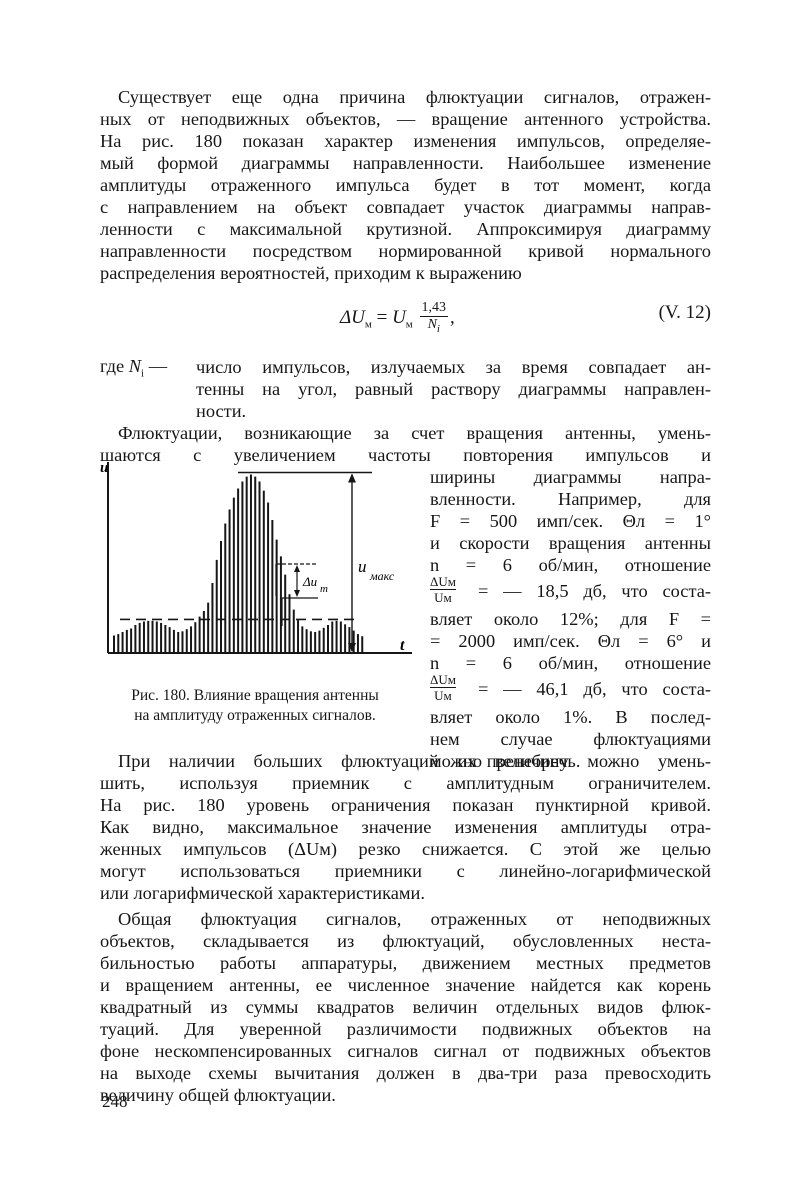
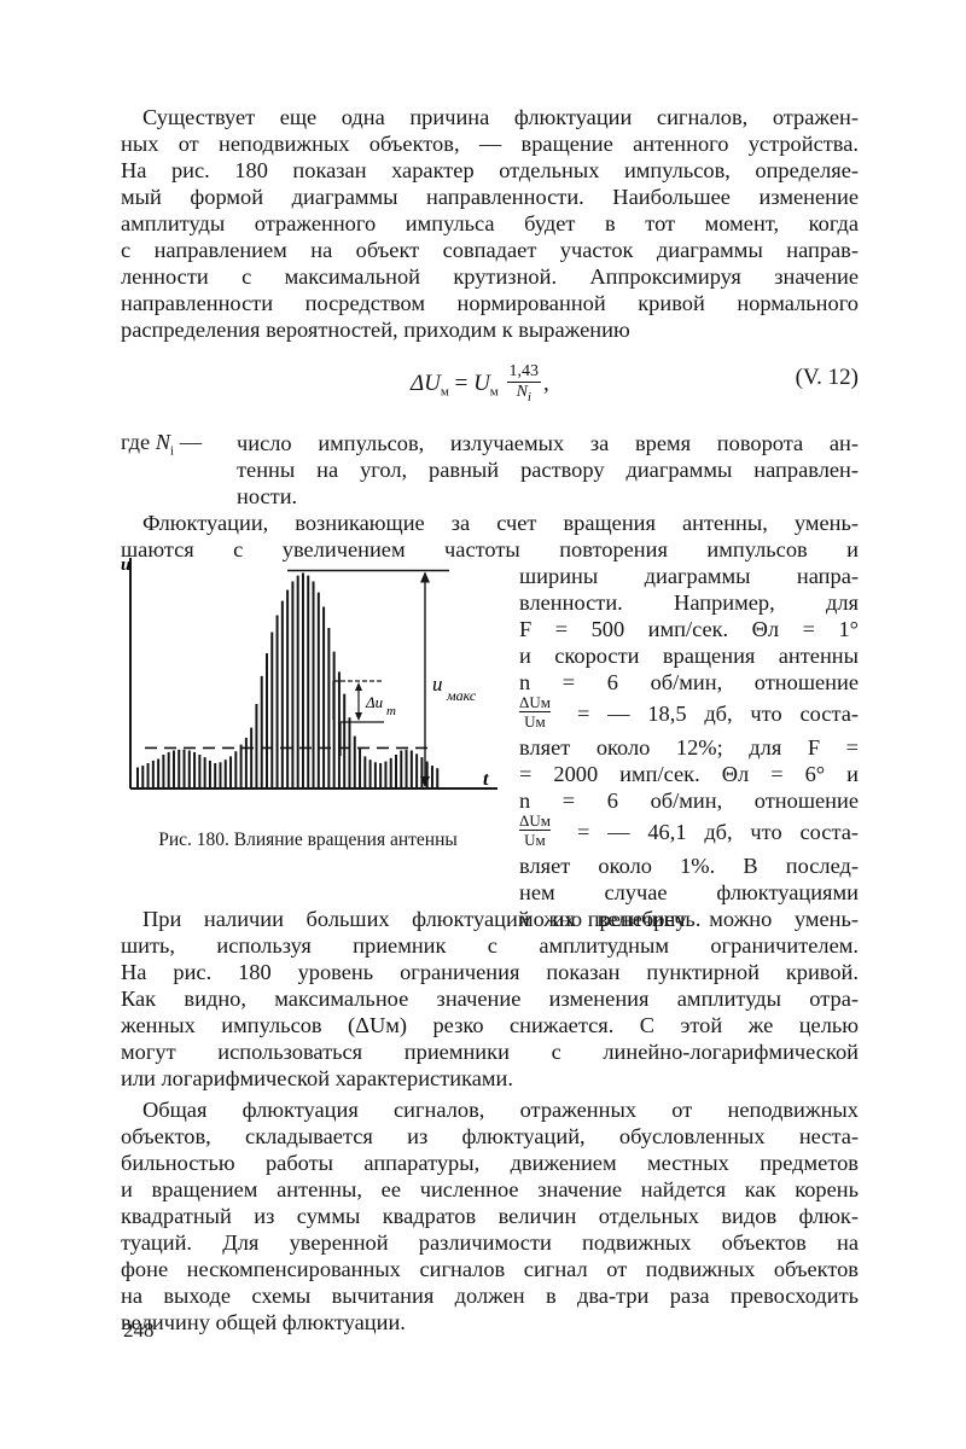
  Существует еще одна причина флюктуации сигналов, отражен-
  ных от неподвижных объектов, — вращение антенного устройства.
- На рис. 180 показан характер изменения импульсов, определяе-
+ На рис. 180 показан характер отдельных импульсов, определяе-
  мый формой диаграммы направленности. Наибольшее изменение
  амплитуды отраженного импульса будет в тот момент, когда
  с направлением на объект совпадает участок диаграммы направ-
- ленности с максимальной крутизной. Аппроксимируя диаграмму
+ ленности с максимальной крутизной. Аппроксимируя значение
  направленности посредством нормированной кривой нормального
  распределения вероятностей, приходим к выражению
  ΔUм = Uм
  1,43
  Ni
  ,
  (V. 12)
  где Ni —
- число импульсов, излучаемых за время совпадает ан-
+ число импульсов, излучаемых за время поворота ан-
  тенны на угол, равный раствору диаграммы направлен-
  ности.
  Флюктуации, возникающие за счет вращения антенны, умень-
  шаются с увеличением частоты повторения импульсов и
  ширины диаграммы напра-
  вленности. Например, для
  F = 500 имп/сек. Θл = 1°
  и скорости вращения антенны
  n = 6 об/мин, отношение
  = — 18,5 дб, что соста-
  ΔUм
  Uм
  вляет около 12%; для F =
  = 2000 имп/сек. Θл = 6° и
  n = 6 об/мин, отношение
  = — 46,1 дб, что соста-
  ΔUм
  Uм
  вляет около 1%. В послед-
  нем случае флюктуациями
  можно пренебречь.
  u
  t
  u
  макс
  Δu
  m
  Рис. 180. Влияние вращения антенны
- на амплитуду отраженных сигналов.
  При наличии больших флюктуаций их величину можно умень-
  шить, используя приемник с амплитудным ограничителем.
  На рис. 180 уровень ограничения показан пунктирной кривой.
  Как видно, максимальное значение изменения амплитуды отра-
  женных импульсов (ΔUм) резко снижается. С этой же целью
  могут использоваться приемники с линейно-логарифмической
  или логарифмической характеристиками.
  Общая флюктуация сигналов, отраженных от неподвижных
  объектов, складывается из флюктуаций, обусловленных неста-
  бильностью работы аппаратуры, движением местных предметов
  и вращением антенны, ее численное значение найдется как корень
  квадратный из суммы квадратов величин отдельных видов флюк-
  туаций. Для уверенной различимости подвижных объектов на
  фоне нескомпенсированных сигналов сигнал от подвижных объектов
  на выходе схемы вычитания должен в два-три раза превосходить
  величину общей флюктуации.
  248
